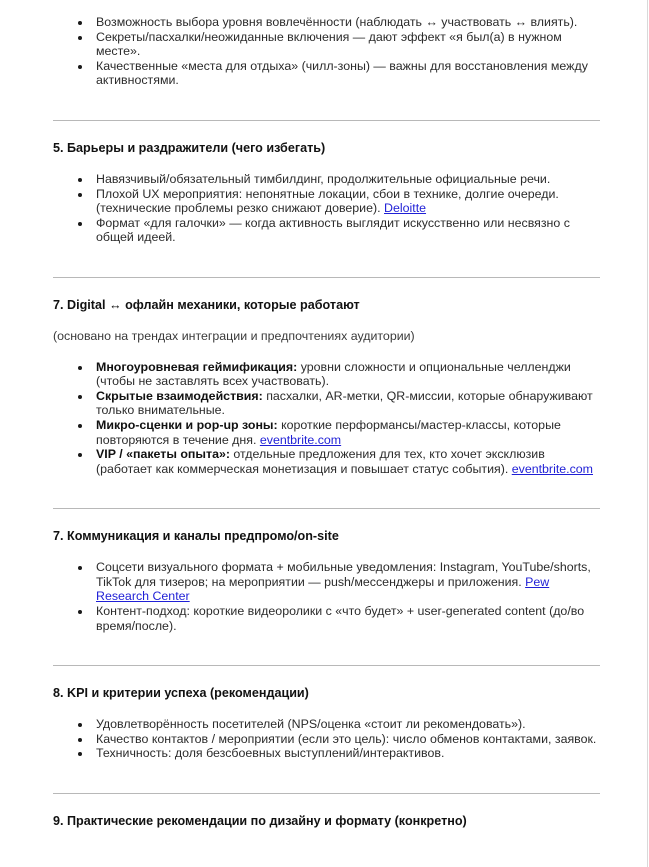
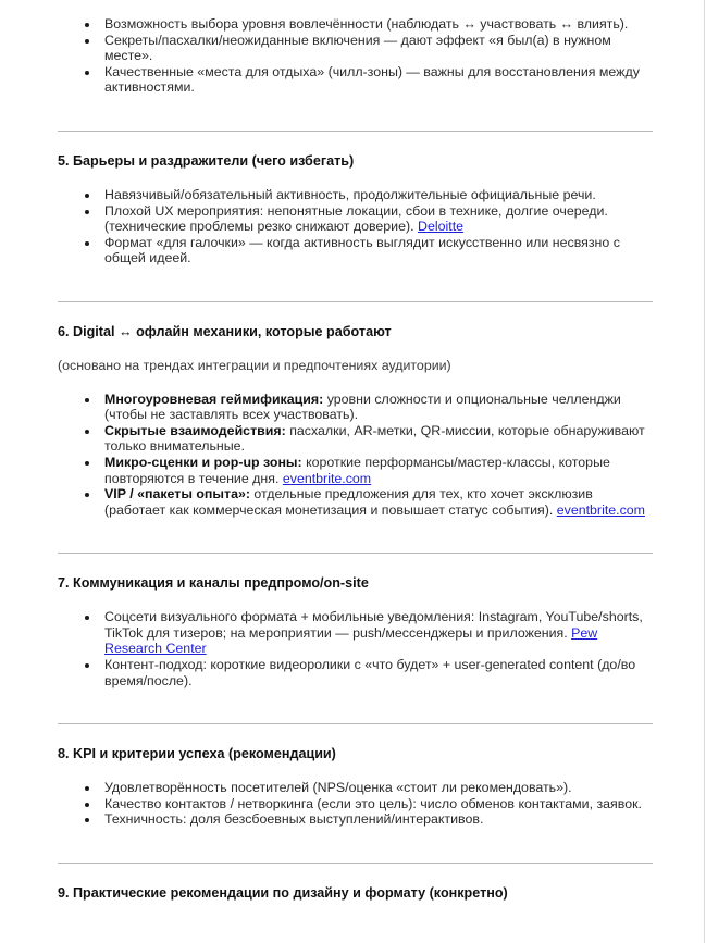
  Возможность выбора уровня вовлечённости (наблюдать ↔ участвовать ↔ влиять).
  Секреты/пасхалки/неожиданные включения — дают эффект «я был(а) в нужном месте».
  Качественные «места для отдыха» (чилл-зоны) — важны для восстановления между активностями.
  5. Барьеры и раздражители (чего избегать)
- Навязчивый/обязательный тимбилдинг, продолжительные официальные речи.
+ Навязчивый/обязательный активность, продолжительные официальные речи.
  Плохой UX мероприятия: непонятные локации, сбои в технике, долгие очереди. (технические проблемы резко снижают доверие). Deloitte
  Формат «для галочки» — когда активность выглядит искусственно или несвязно с общей идеей.
- 7. Digital ↔ офлайн механики, которые работают
+ 6. Digital ↔ офлайн механики, которые работают
  (основано на трендах интеграции и предпочтениях аудитории)
  Многоуровневая геймификация: уровни сложности и опциональные челленджи (чтобы не заставлять всех участвовать).
  Скрытые взаимодействия: пасхалки, AR-метки, QR-миссии, которые обнаруживают только внимательные.
  Микро-сценки и pop-up зоны: короткие перформансы/мастер-классы, которые повторяются в течение дня. eventbrite.com
  VIP / «пакеты опыта»: отдельные предложения для тех, кто хочет эксклюзив (работает как коммерческая монетизация и повышает статус события). eventbrite.com
  7. Коммуникация и каналы предпромо/on-site
  Соцсети визуального формата + мобильные уведомления: Instagram, YouTube/shorts, TikTok для тизеров; на мероприятии — push/мессенджеры и приложения. Pew Research Center
  Контент-подход: короткие видеоролики с «что будет» + user-generated content (до/во время/после).
  8. KPI и критерии успеха (рекомендации)
  Удовлетворённость посетителей (NPS/оценка «стоит ли рекомендовать»).
- Качество контактов / мероприятии (если это цель): число обменов контактами, заявок.
+ Качество контактов / нетворкинга (если это цель): число обменов контактами, заявок.
  Техничность: доля безсбоевных выступлений/интерактивов.
  9. Практические рекомендации по дизайну и формату (конкретно)
